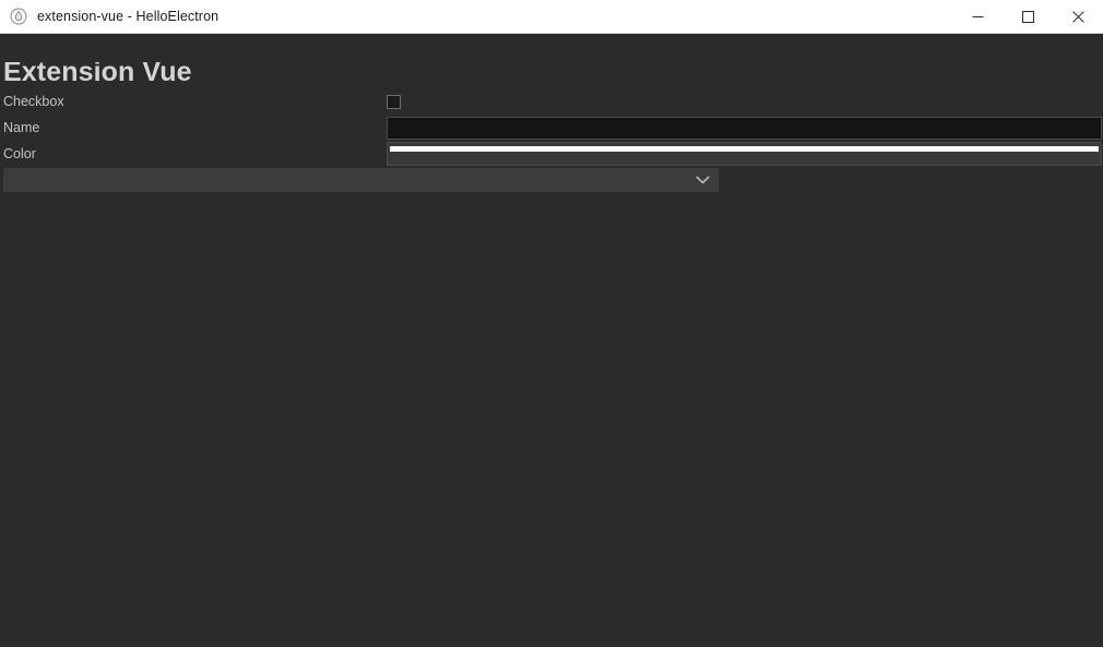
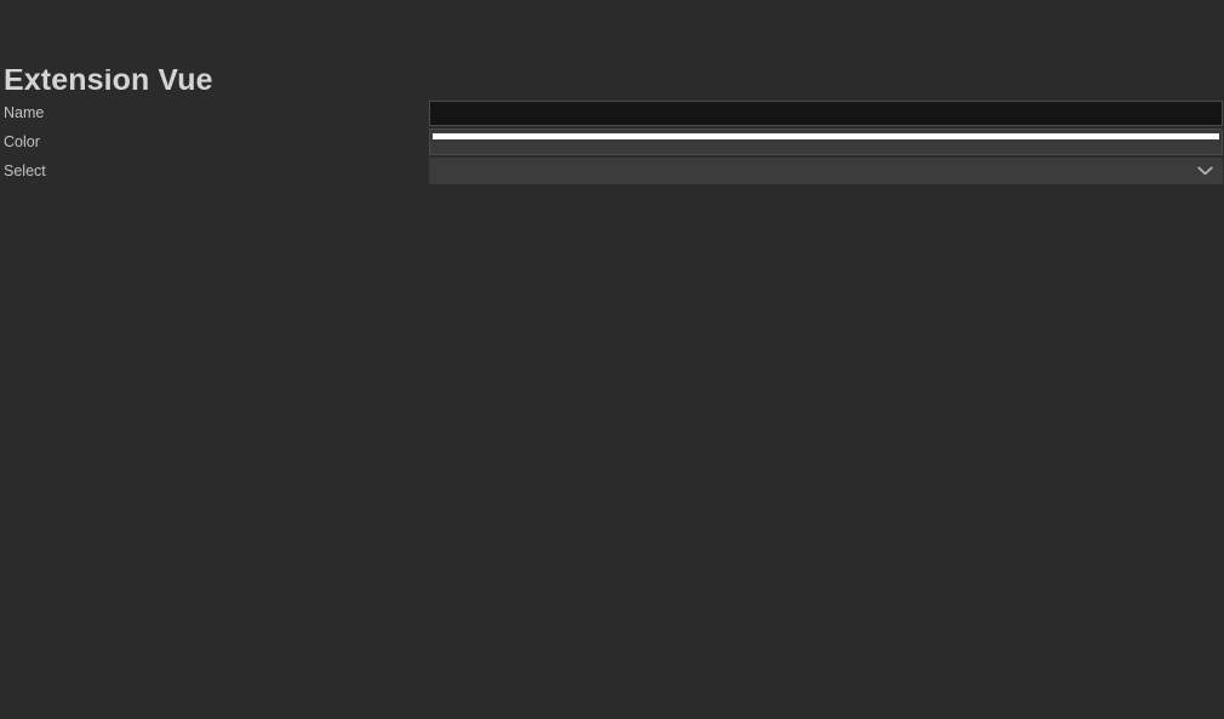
- extension-vue - HelloElectron
  Extension Vue
- Checkbox
  Name
  Color
+ Select
